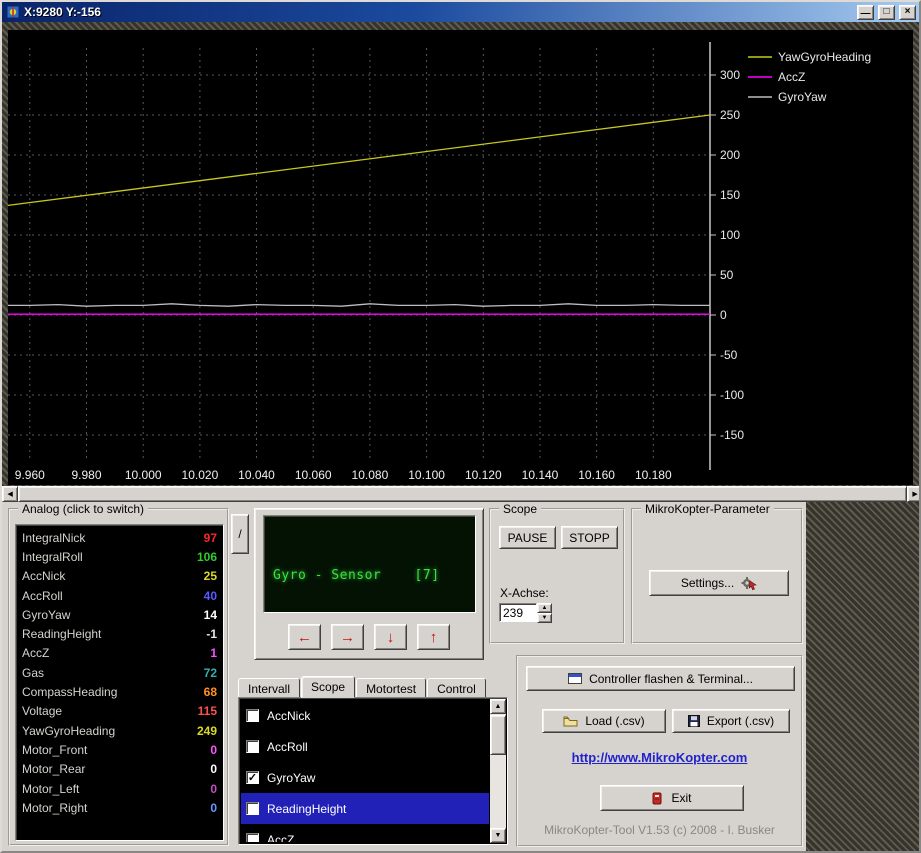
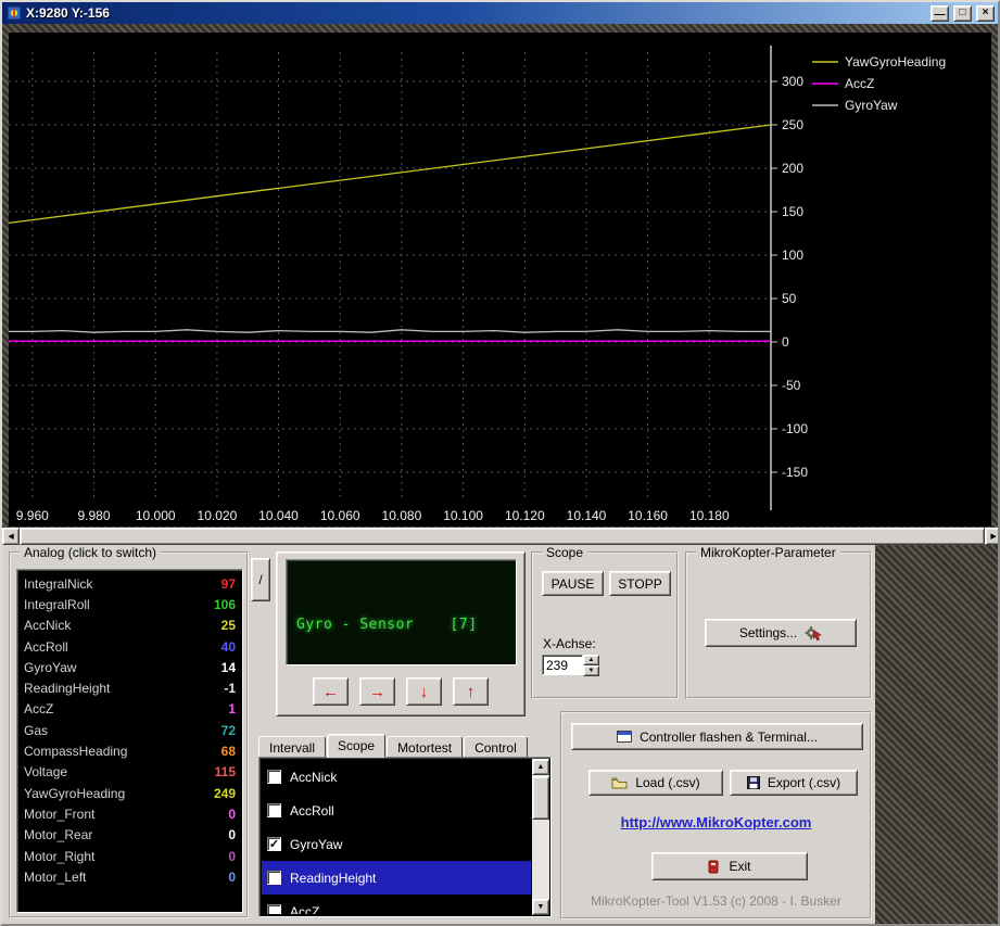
  X:9280 Y:-156
  —
  □
  ×
  300
  250
  200
  150
  100
  50
  0
  -50
  -100
  -150
  9.960
  9.980
  10.000
  10.020
  10.040
  10.060
  10.080
  10.100
  10.120
  10.140
  10.160
  10.180
  YawGyroHeading
  AccZ
  GyroYaw
  Analog (click to switch)
  IntegralNick
  97
  IntegralRoll
  106
  AccNick
  25
  AccRoll
  40
  GyroYaw
  14
  ReadingHeight
  -1
  AccZ
  1
  Gas
  72
  CompassHeading
  68
  Voltage
  115
  YawGyroHeading
  249
  Motor_Front
  0
  Motor_Rear
  0
- Motor_Left
+ Motor_Right
  0
- Motor_Right
+ Motor_Left
  0
  /
  Gyro - Sensor [7]
  ←
  →
  ↓
  ↑
  Scope
  PAUSE
  STOPP
  X-Achse:
  239
  MikroKopter-Parameter
  Settings...
  Intervall
  Scope
  Motortest
  Control
  AccNick
  AccRoll
  ✓
  GyroYaw
  ReadingHeight
  AccZ
  Controller flashen & Terminal...
  Load (.csv)
  Export (.csv)
  http://www.MikroKopter.com
  Exit
  MikroKopter-Tool V1.53 (c) 2008 - I. Busker
